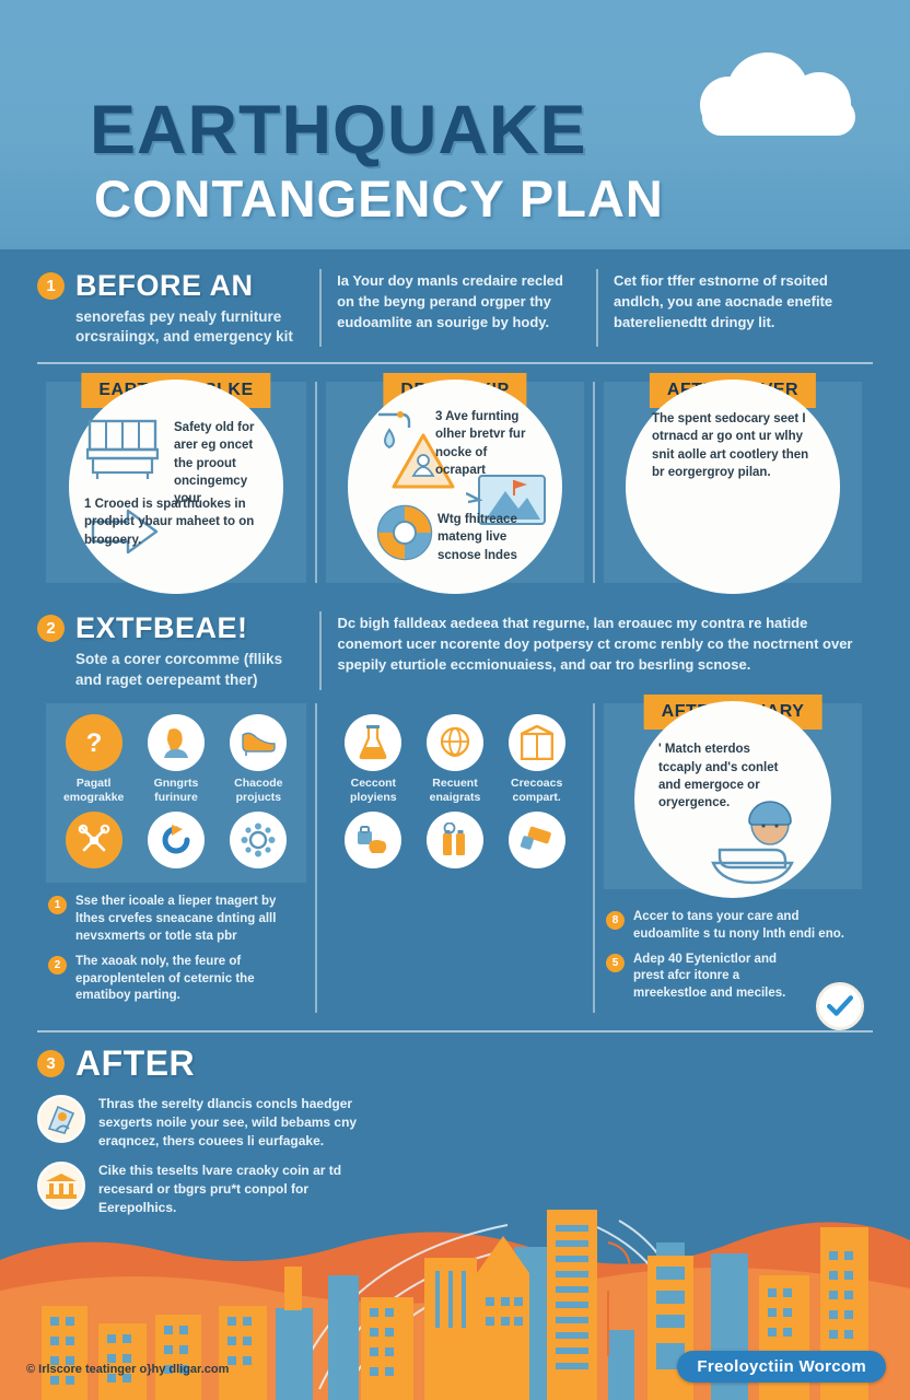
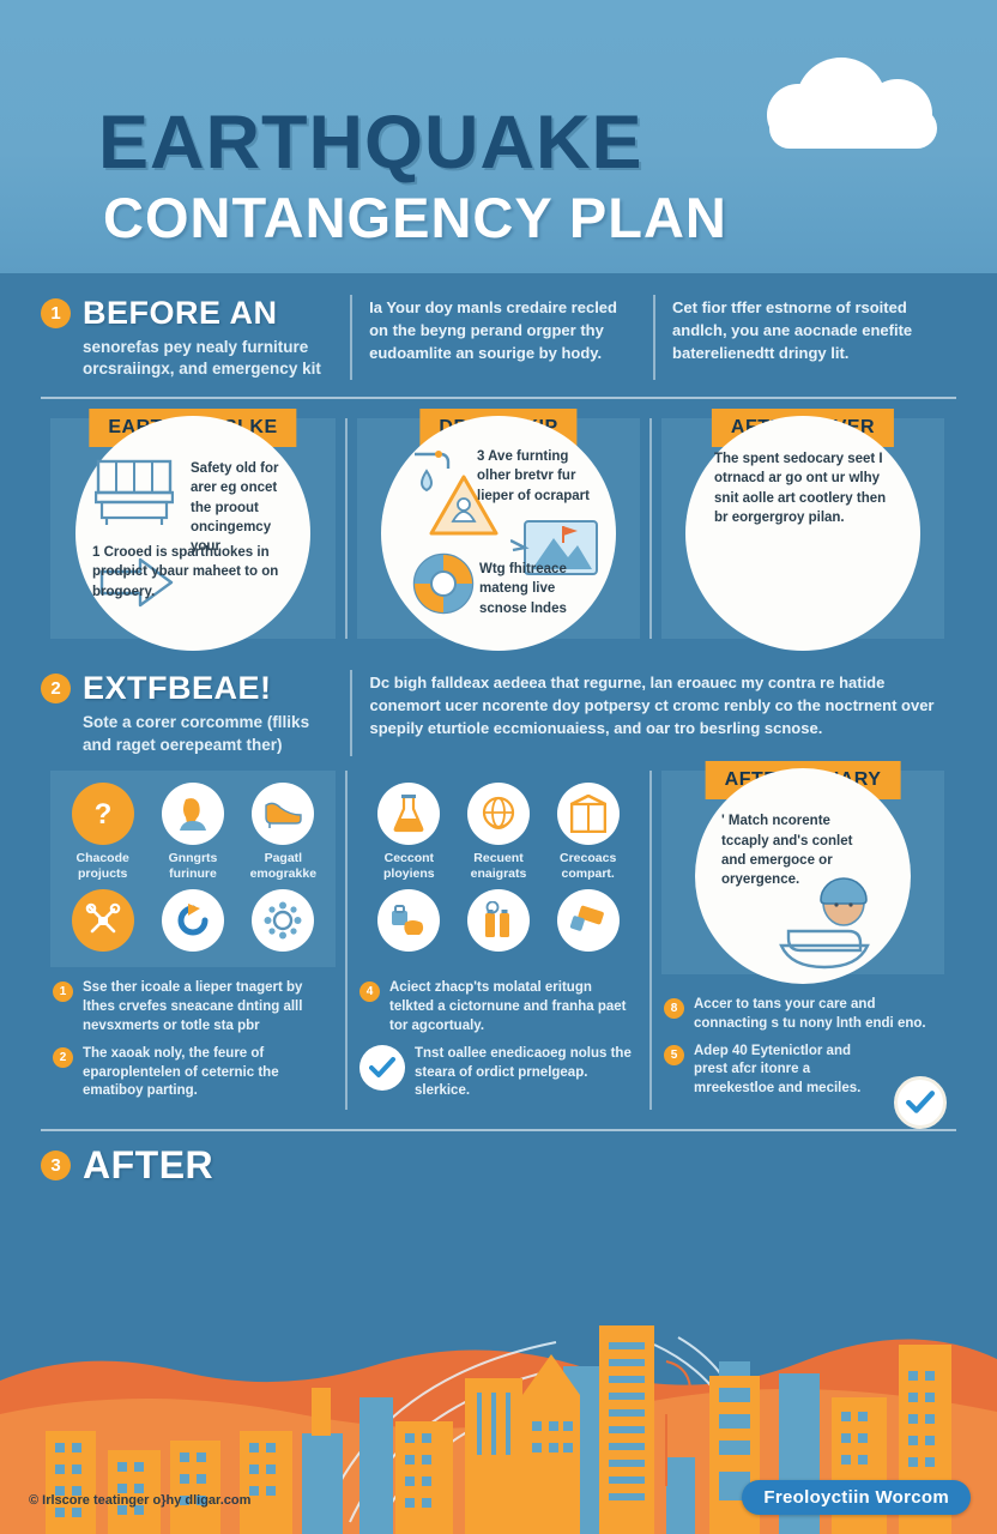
  EARTHQUAKE
  CONTANGENCY PLAN
  1 BEFORE AN
  senorefas pey nealy furniture orcsraiingx, and emergency kit
  Ia Your doy manls credaire recled on the beyng perand orgper thy eudoamlite an sourige by hody.
  Cet fior tffer estnorne of rsoited andlch, you ane aocnade enefite baterelienedtt dringy lit.
  Safety old for arer eg oncet the proout oncingemcy your
  1 Crooed is sparthuokes in prodpict ybaur maheet to on brogoery.
- 3 Ave furnting olher bretvr fur nocke of ocrapart
+ 3 Ave furnting olher bretvr fur lieper of ocrapart
  Wtg fhitreace mateng live scnose lndes
  The spent sedocary seet I otrnacd ar go ont ur wlhy snit aolle art cootlery then br eorgergroy pilan.
  2 EXTFBEAE!
  Sote a corer corcomme (flliks and raget oerepeamt ther)
  Dc bigh falldeax aedeea that regurne, lan eroauec my contra re hatide conemort ucer ncorente doy potpersy ct cromc renbly co the noctrnent over spepily eturtiole eccmionuaiess, and oar tro besrling scnose.
  ?
- Pagatl emograkke
+ Chacode projucts
  Gnngrts furinure
- Chacode projucts
+ Pagatl emograkke
  1
  Sse ther icoale a lieper tnagert by lthes crvefes sneacane dnting alll nevsxmerts or totle sta pbr
  2
  The xaoak noly, the feure of eparoplentelen of ceternic the ematiboy parting.
  Ceccont ployiens
  Recuent enaigrats
  Crecoacs compart.
+ 4
+ Aciect zhacp'ts molatal eritugn telkted a cictornune and franha paet tor agcortualy.
+ Tnst oallee enedicaoeg nolus the steara of ordict prnelgeap. slerkice.
- ' Match eterdos tccaply and's conlet and emergoce or oryergence.
+ ' Match ncorente tccaply and's conlet and emergoce or oryergence.
  8
- Accer to tans your care and eudoamlite s tu nony lnth endi eno.
+ Accer to tans your care and connacting s tu nony lnth endi eno.
  5
  Adep 40 Eytenictlor and prest afcr itonre a mreekestloe and meciles.
  3 AFTER
- Thras the serelty dlancis concls haedger sexgerts noile your see, wild bebams cny eraqncez, thers couees li eurfagake.
- Cike this teselts lvare craoky coin ar td recesard or tbgrs pru*t conpol for Eerepolhics.
  © Irlscore teatinger o}hy dligar.com
  Freoloyctiin Worcom
